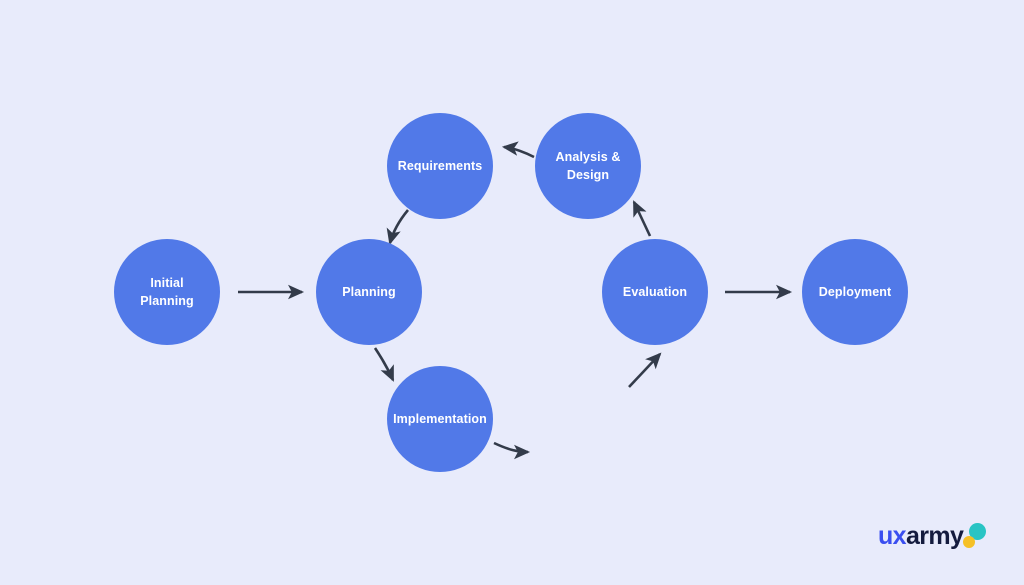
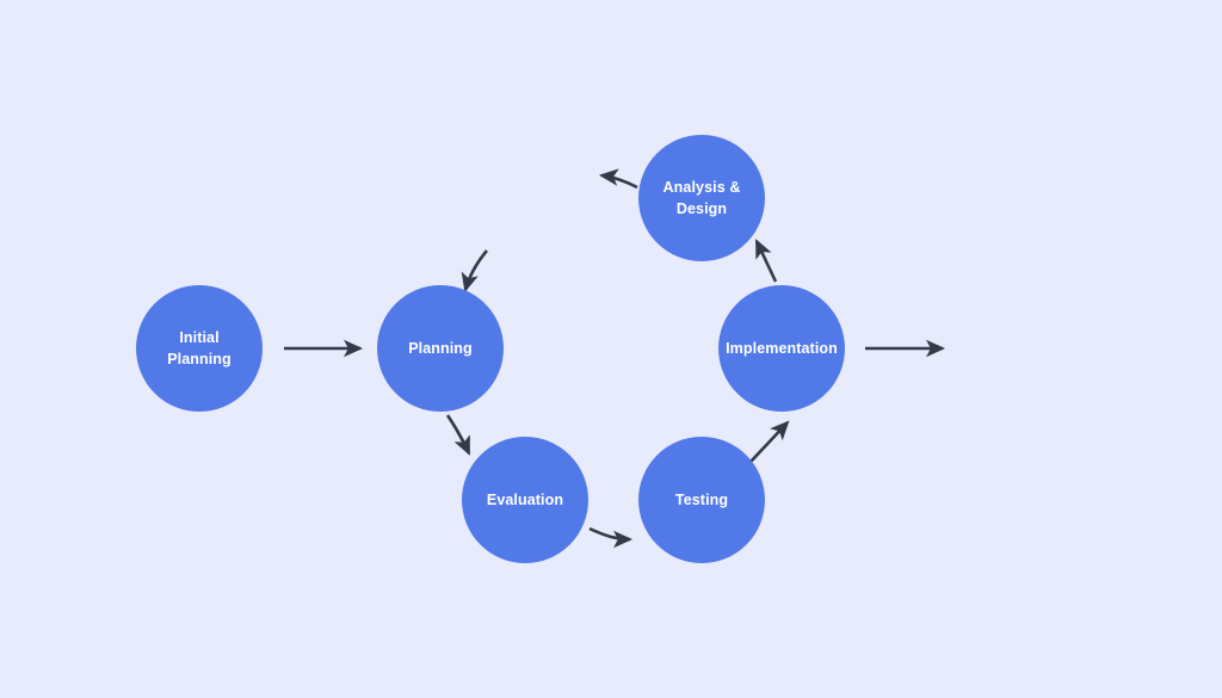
  Initial
  Planning
  Planning
- Requirements
  Analysis &
  Design
- Evaluation
+ Implementation
+ Testing
- Implementation
+ Evaluation
- Deployment
- uxarmy
